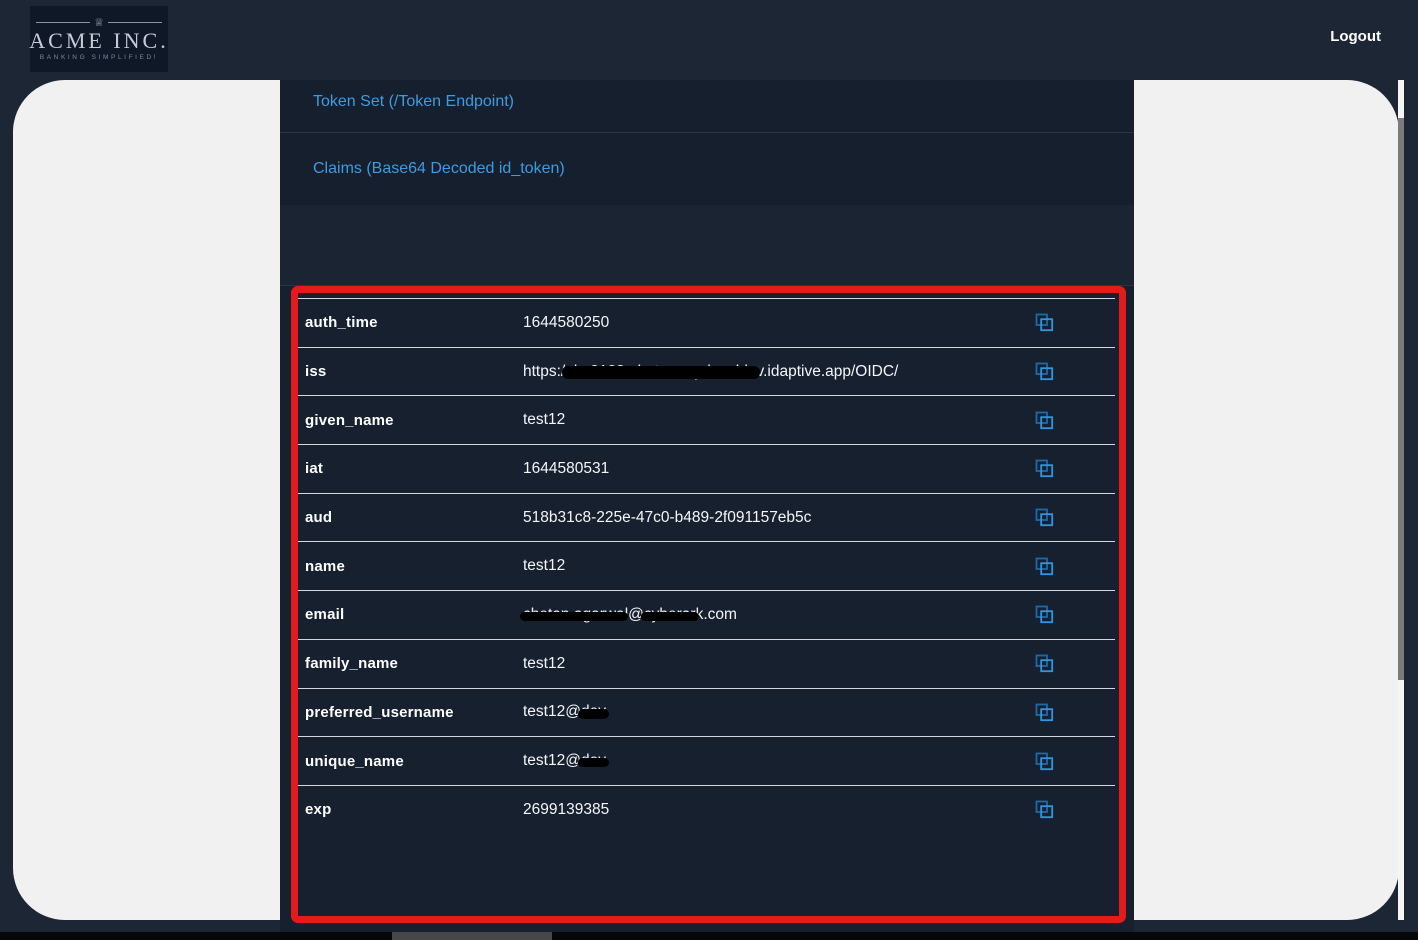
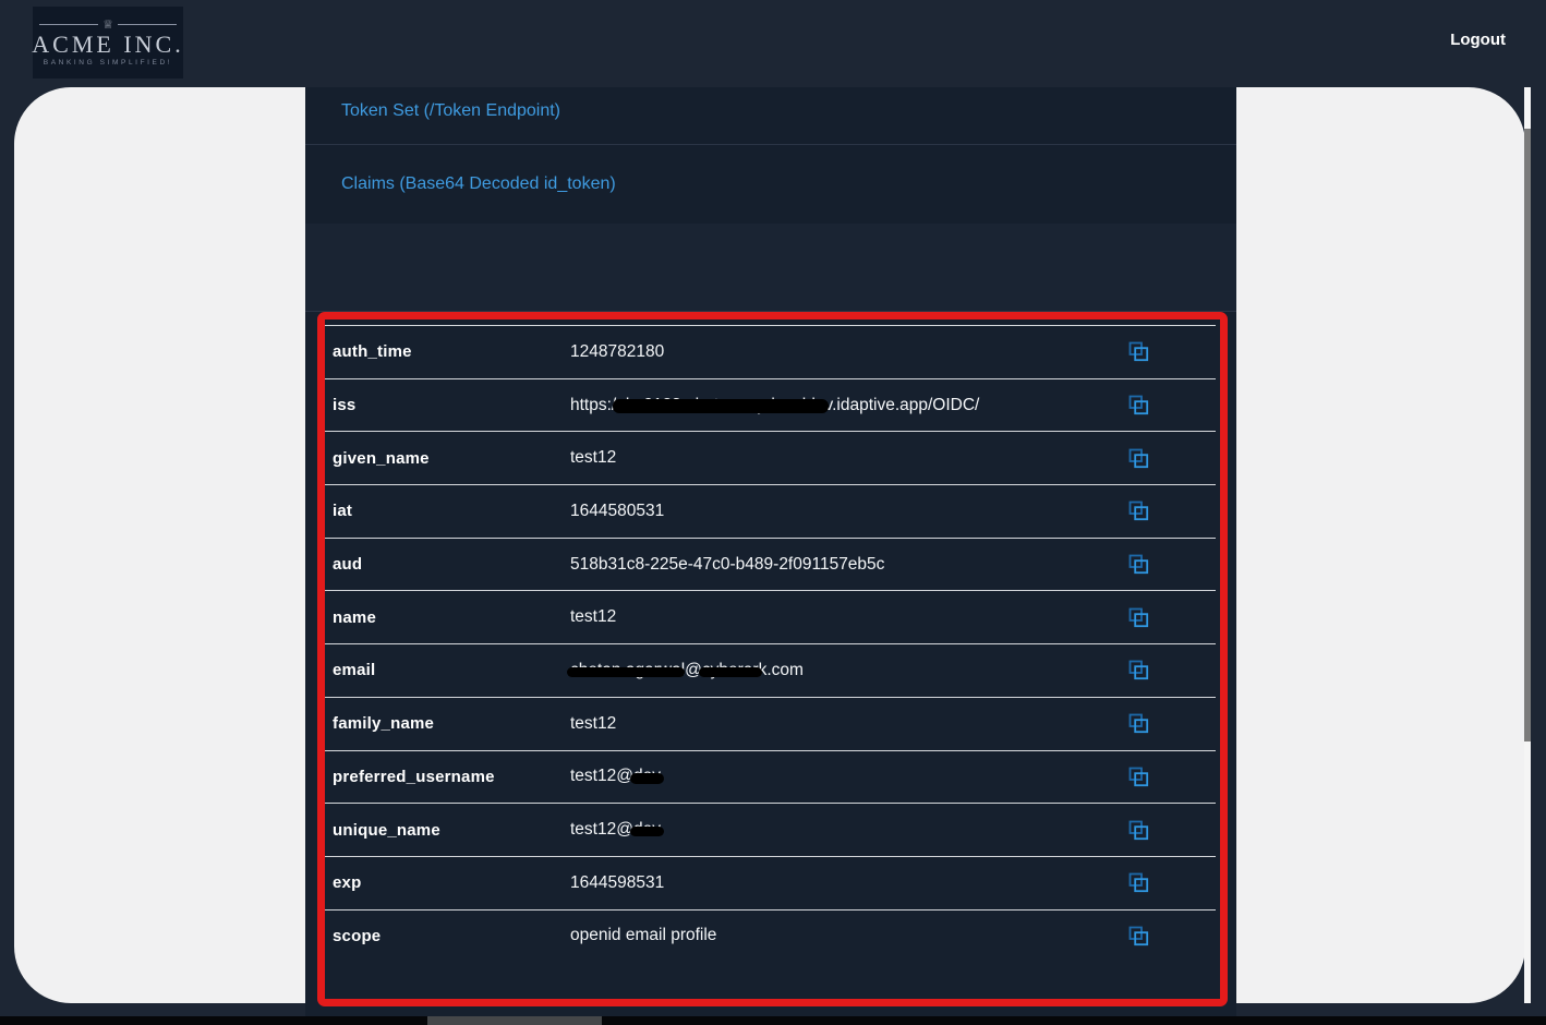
  ♕
  ACME INC.
  Logout
  Token Set (/Token Endpoint)
  Claims (Base64 Decoded id_token)
  auth_time
- 1644580250
+ 1248782180
  iss
  https: abc0123-chetan-my-localdev.idaptive.app/OIDC/
  given_name
  test12
  iat
  1644580531
  aud
  518b31c8-225e-47c0-b489-2f091157eb5c
  name
  test12
  email
  chetan.agarwa @cyberark.com
  family_name
  test12
  preferred_username
  test12@dev
  unique_name
  test12@dev
  exp
- 2699139385
+ 1644598531
+ scope
+ openid email profile
